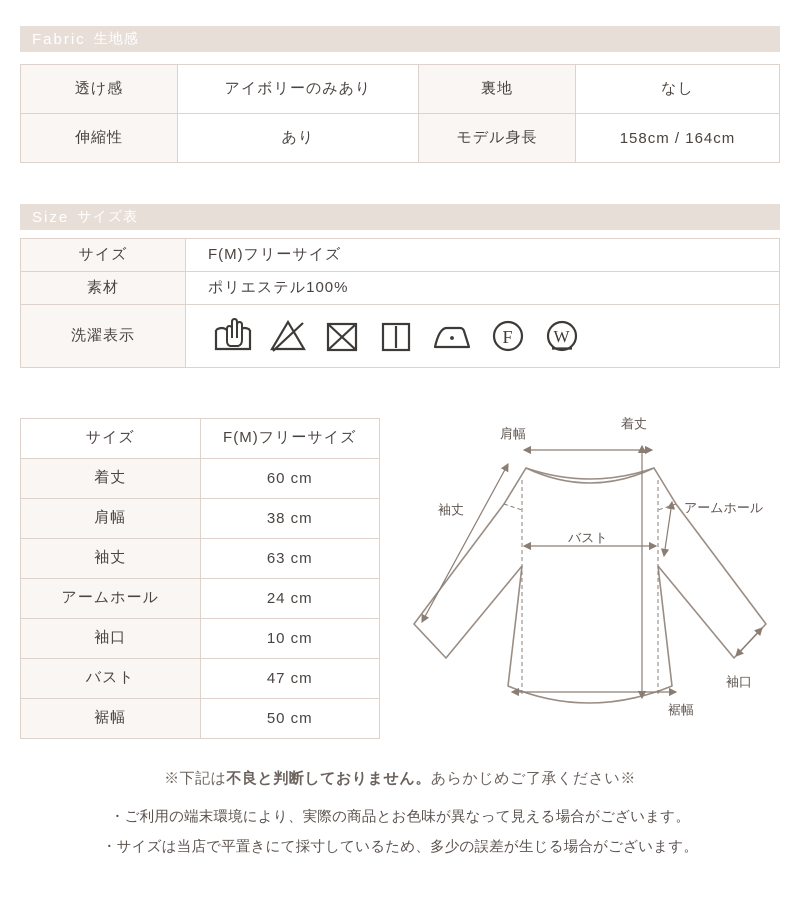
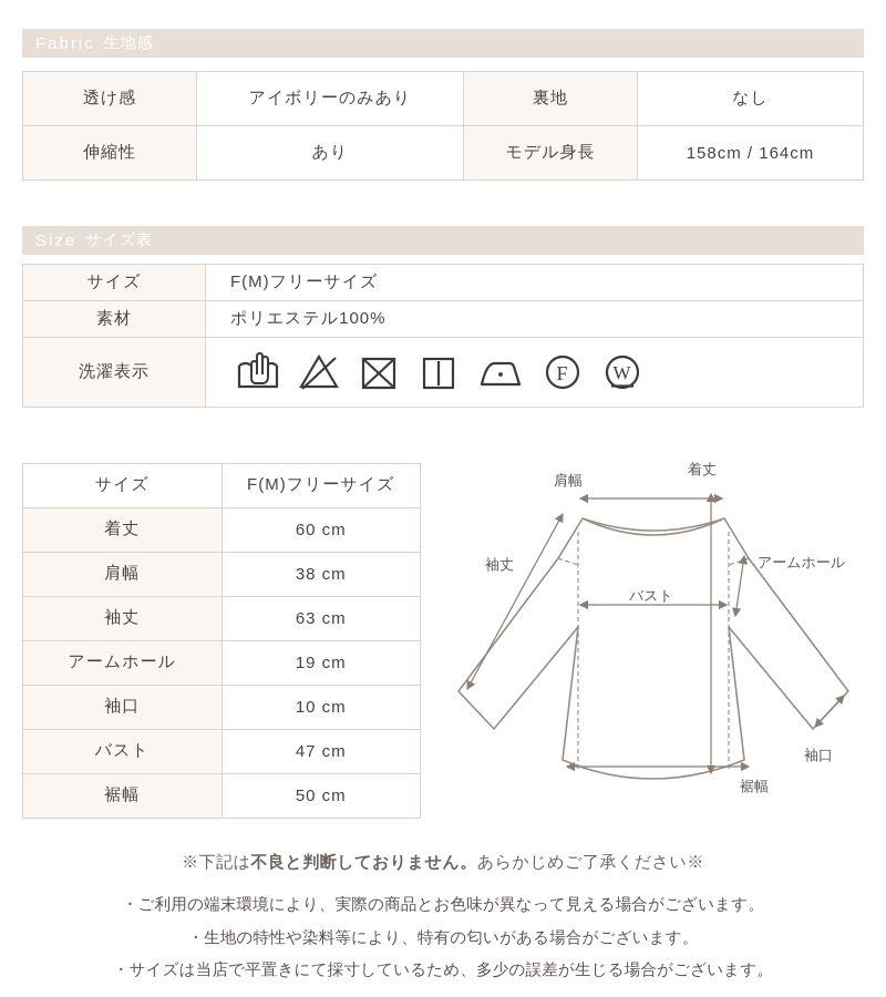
  Fabric
  生地感
  透け感	アイボリーのみあり	裏地	なし
  伸縮性	あり	モデル身長	158cm / 164cm
  Size
  サイズ表
  サイズ	F(M)フリーサイズ
  素材	ポリエステル100%
  洗濯表示	F W
  サイズ	F(M)フリーサイズ
  着丈	60 cm
  肩幅	38 cm
  袖丈	63 cm
- アームホール	24 cm
+ アームホール	19 cm
  袖口	10 cm
  バスト	47 cm
  裾幅	50 cm
  肩幅
  着丈
  袖丈
  アームホール
  バスト
  袖口
  裾幅
  ※下記は不良と判断しておりません。あらかじめご了承ください※
  ・ご利用の端末環境により、実際の商品とお色味が異なって見える場合がございます。
+ ・生地の特性や染料等により、特有の匂いがある場合がございます。
  ・サイズは当店で平置きにて採寸しているため、多少の誤差が生じる場合がございます。
